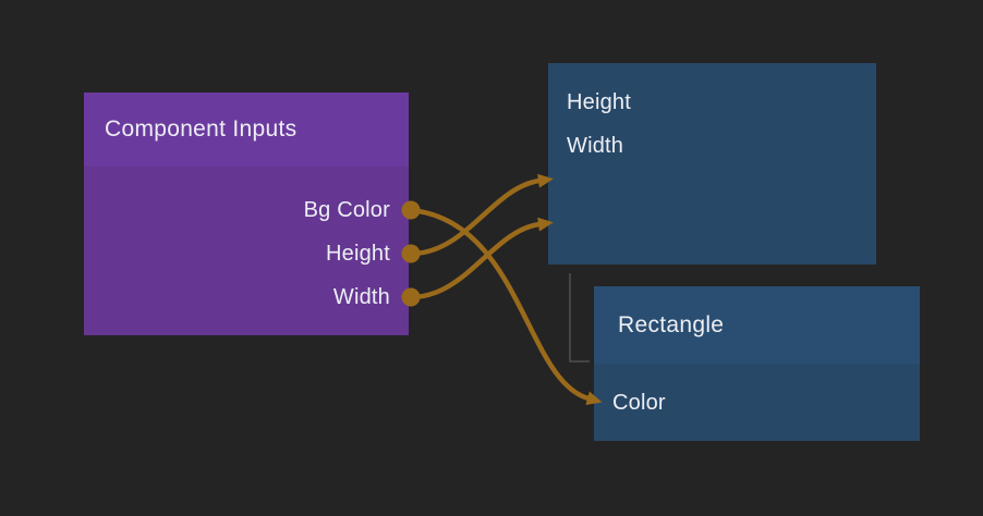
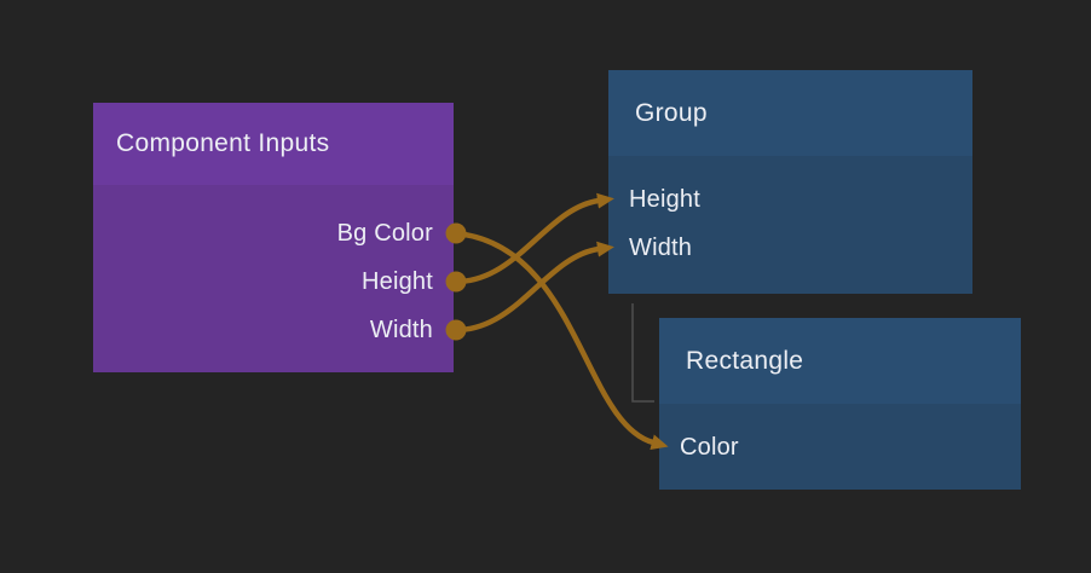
  Component Inputs
  Bg Color
  Height
  Width
+ Group
  Height
  Width
  Rectangle
  Color
